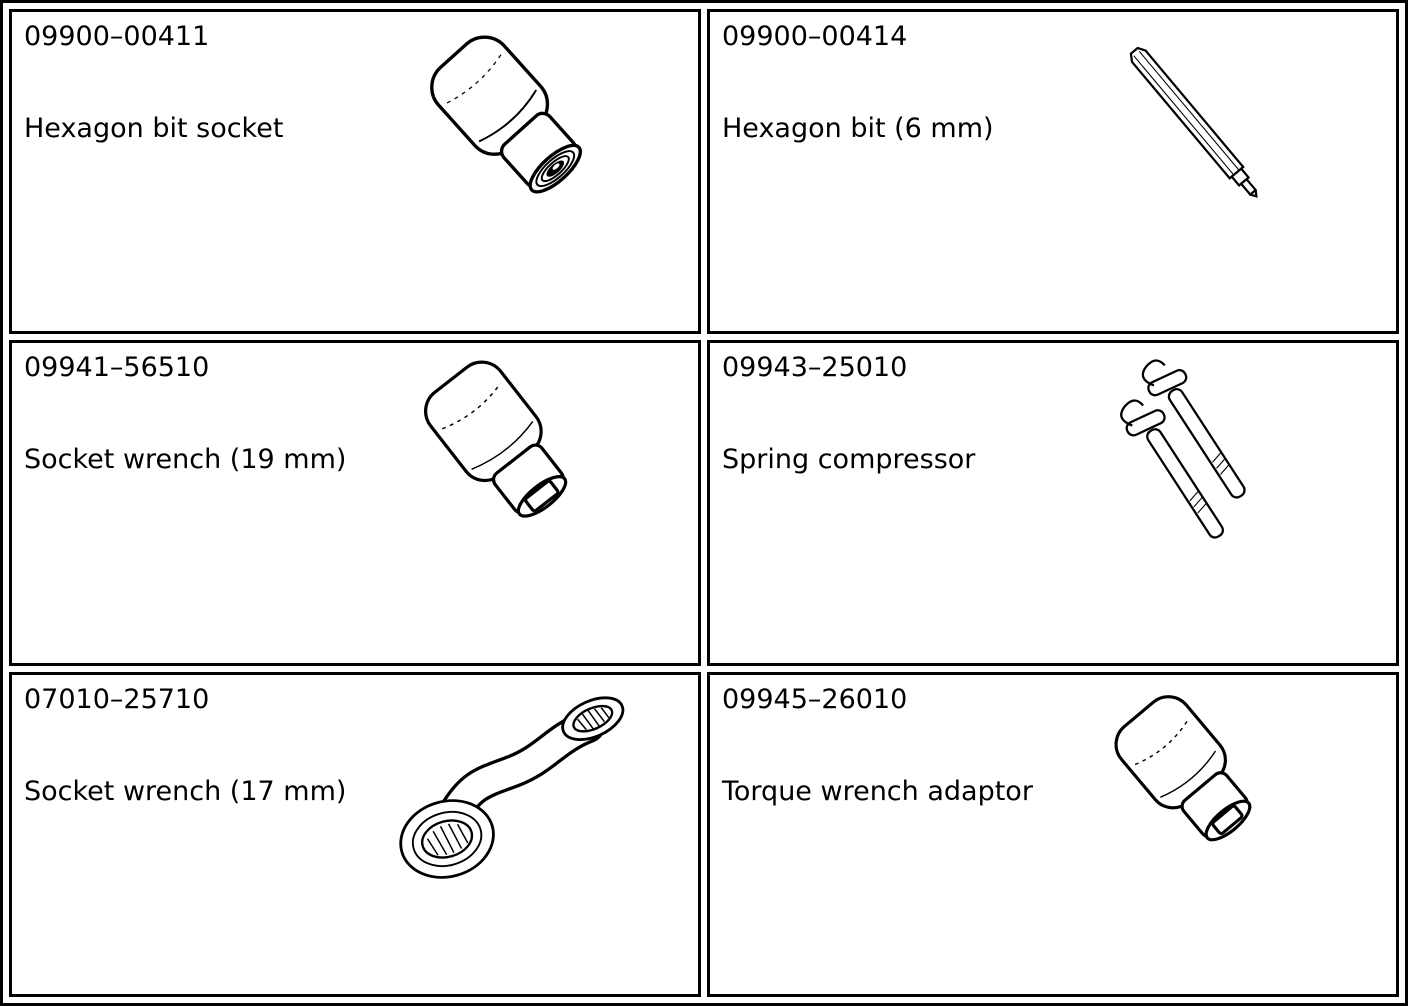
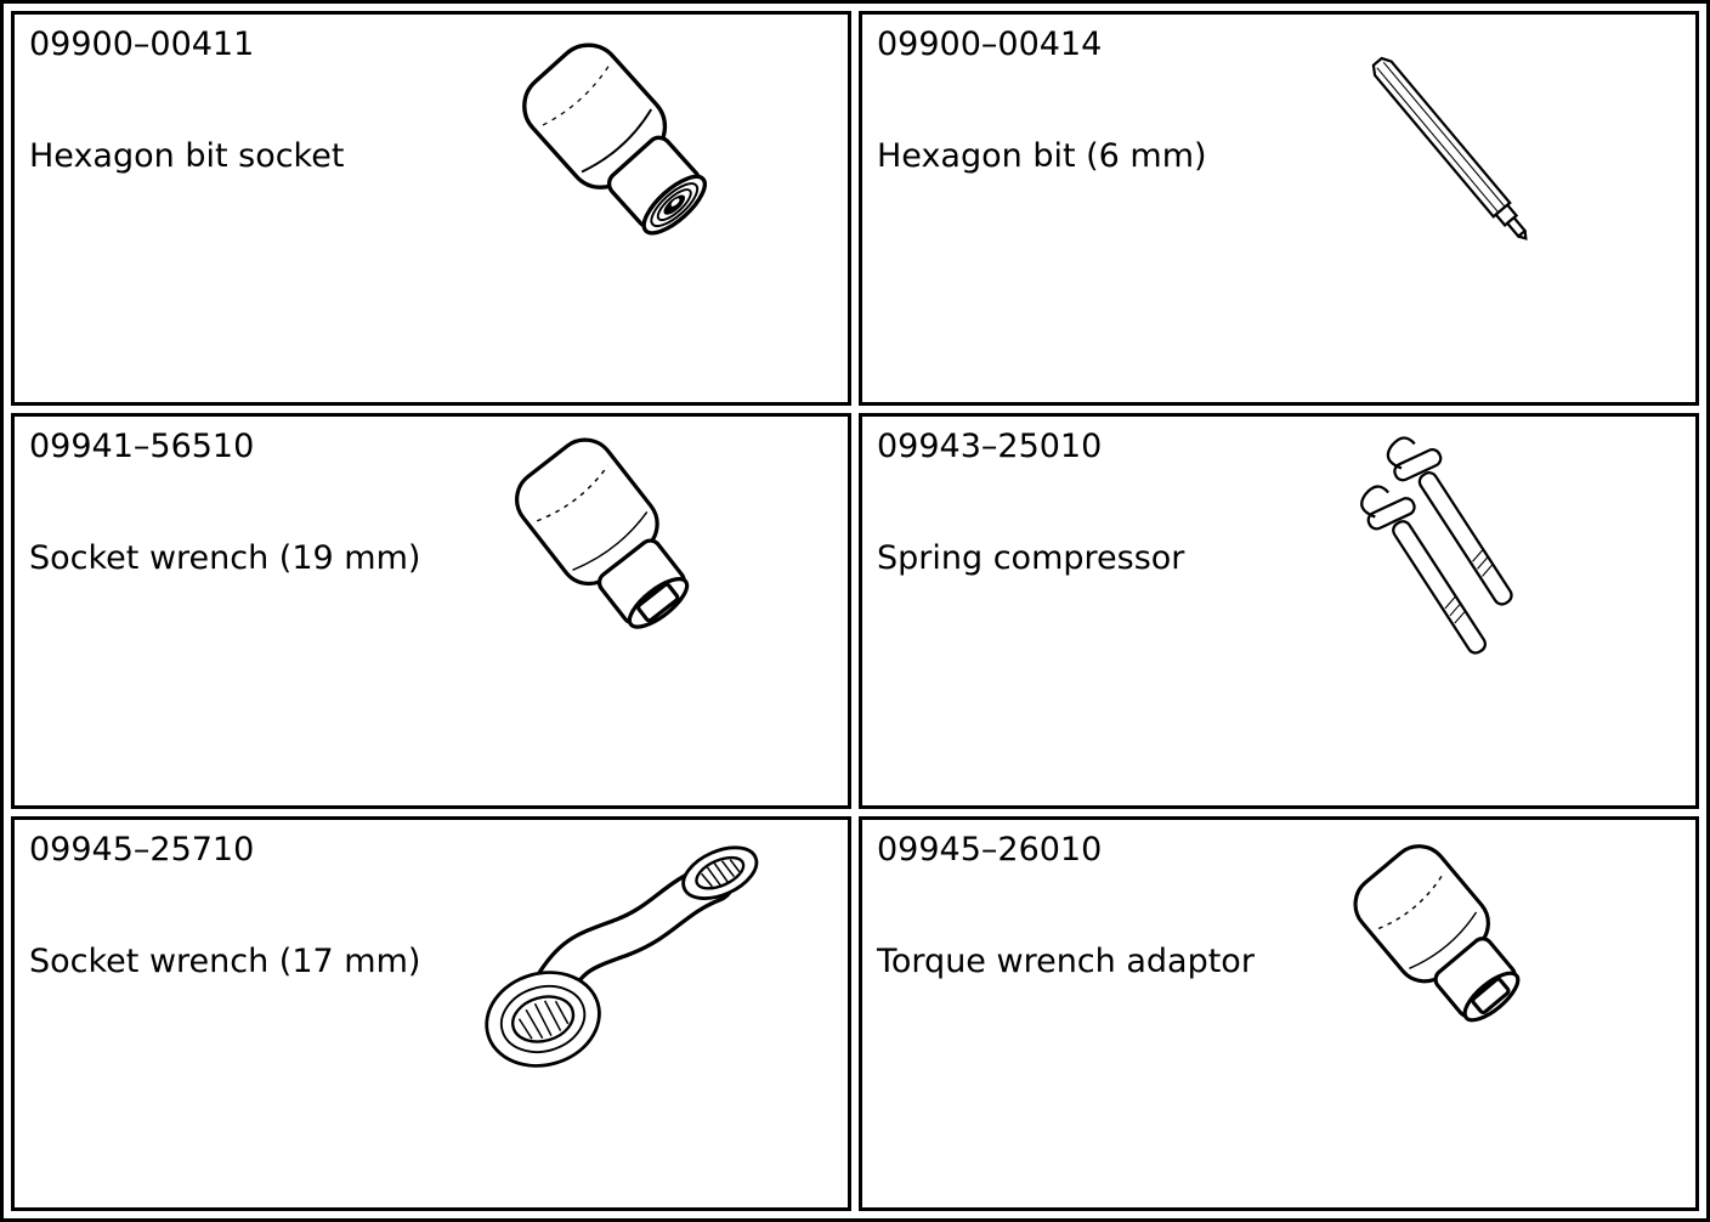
  09900–00411
  Hexagon bit socket
  09900–00414
  Hexagon bit (6 mm)
  09941–56510
  Socket wrench (19 mm)
  09943–25010
  Spring compressor
- 07010–25710
+ 09945–25710
  Socket wrench (17 mm)
  09945–26010
  Torque wrench adaptor
